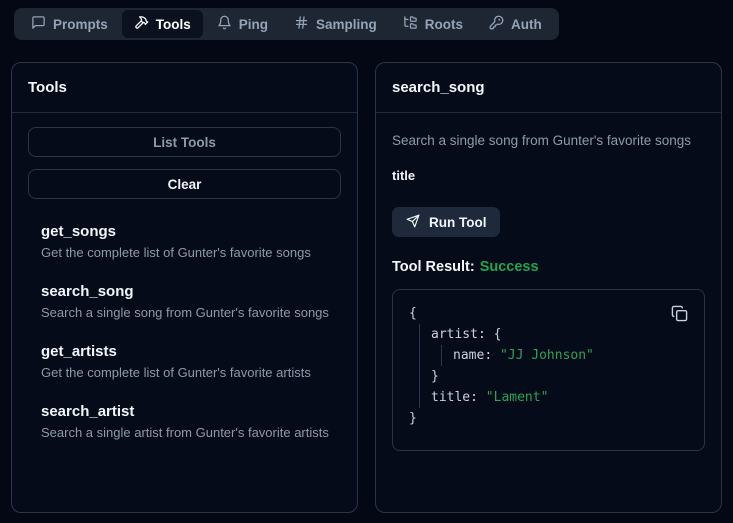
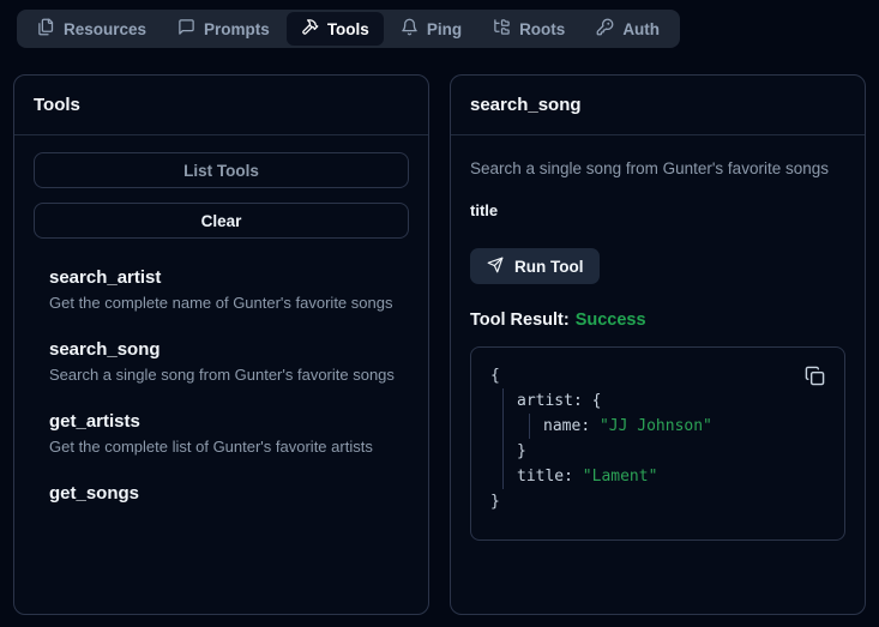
+ Resources
  Prompts
  Tools
  Ping
- Sampling
  Roots
  Auth
  Tools
  List Tools
  Clear
- get_songs
+ search_artist
- Get the complete list of Gunter's favorite songs
+ Get the complete name of Gunter's favorite songs
  search_song
  Search a single song from Gunter's favorite songs
  get_artists
  Get the complete list of Gunter's favorite artists
- search_artist
+ get_songs
- Search a single artist from Gunter's favorite artists
  search_song
  Search a single song from Gunter's favorite songs
  title
  Run Tool
  Tool Result: Success
  {
  artist
  :
  {
  name
  :
  "JJ Johnson"
  }
  title
  :
  "Lament"
  }
